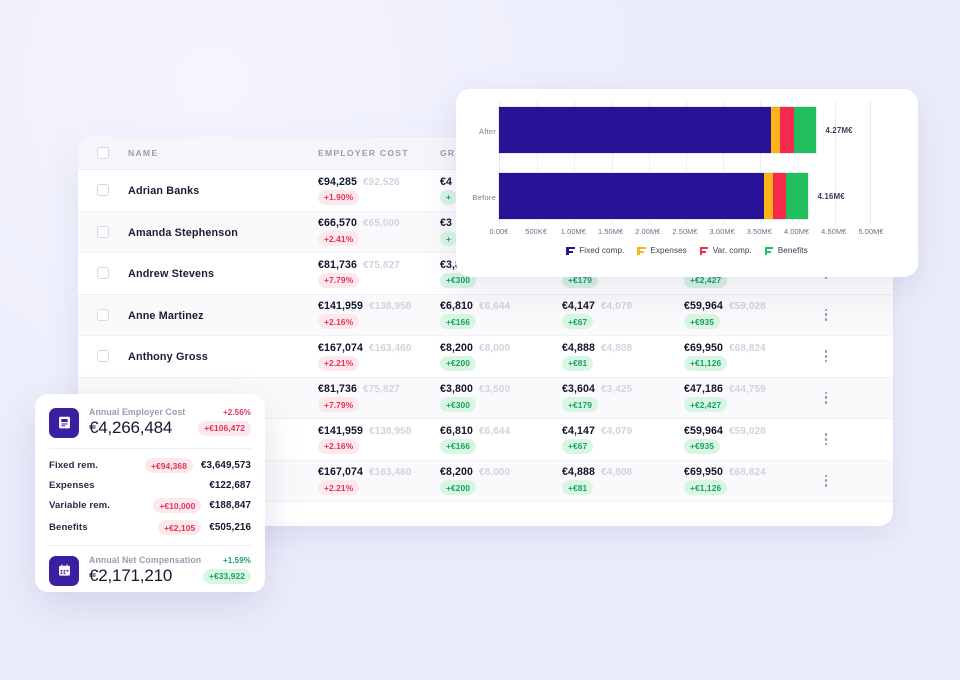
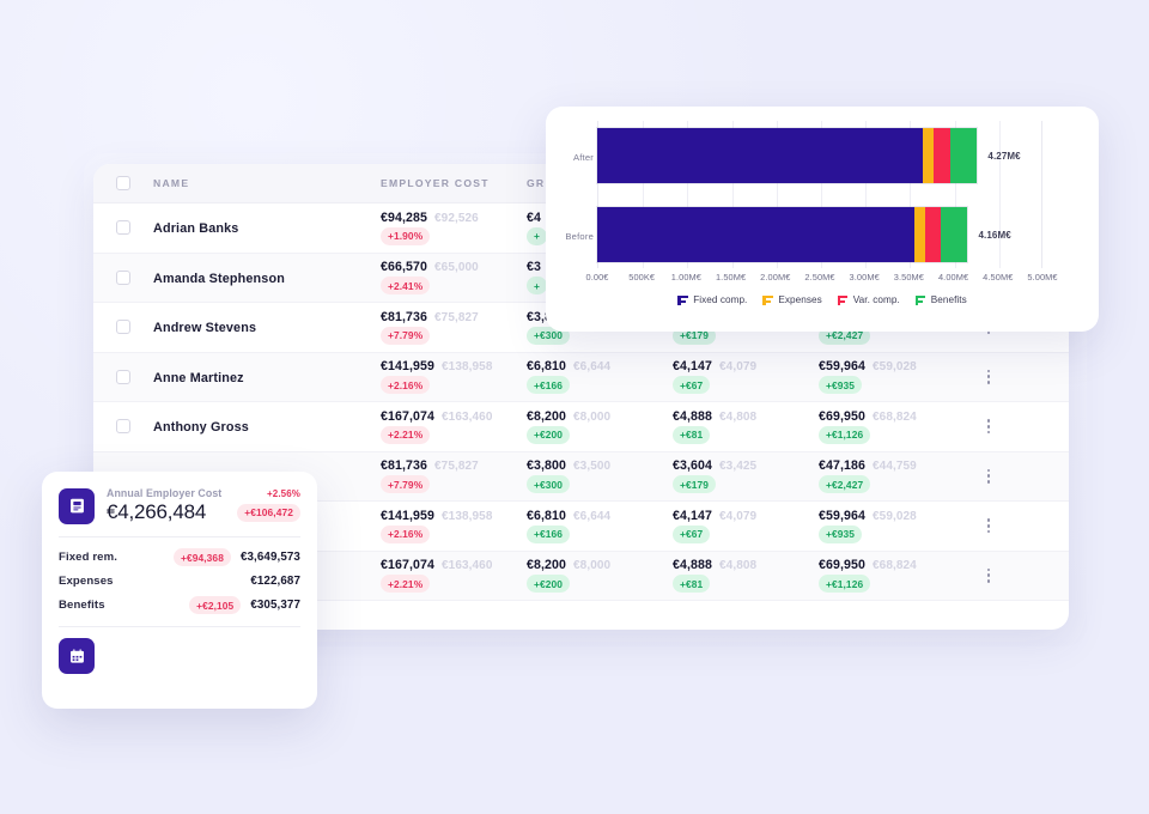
  NAME
  EMPLOYER COST
  GR
  Adrian Banks
  €94,285
  €92,526
  +1.90%
  €4
  +
  Amanda Stephenson
  €66,570
  €65,000
  +2.41%
  €3
  +
  Andrew Stevens
  €81,736
  €75,827
  +7.79%
  +€300
  +€179
  +€2,427
  Anne Martinez
  €141,959
  €138,958
  +2.16%
  €6,810
  €6,644
  +€166
  €4,147
  €4,079
  +€67
  €59,964
  €59,028
  +€935
  Anthony Gross
  €167,074
  €163,460
  +2.21%
  €8,200
  €8,000
  +€200
  €4,888
  €4,808
  +€81
  €69,950
  €68,824
  +€1,126
  €81,736
  €75,827
  +7.79%
  €3,800
  €3,500
  +€300
  €3,604
  €3,425
  +€179
  €47,186
  €44,759
  +€2,427
  €141,959
  €138,958
  +2.16%
  €6,810
  €6,644
  +€166
  €4,147
  €4,079
  +€67
  €59,964
  €59,028
  +€935
  €167,074
  €163,460
  +2.21%
  €8,200
  €8,000
  +€200
  €4,888
  €4,808
  +€81
  €69,950
  €68,824
  +€1,126
  4.27M€
  4.16M€
  After
  Before
  0.00€
  500K€
  1.00M€
  1.50M€
  2.00M€
  2.50M€
  3.00M€
  3.50M€
  4.00M€
  4.50M€
  5.00M€
  Fixed comp.
  Expenses
  Var. comp.
  Benefits
  Annual Employer Cost
  +2.56%
  €4,266,484
  +€106,472
  Fixed rem.
  +€94,368
  €3,649,573
  Expenses
  €122,687
- Variable rem.
- +€10,000
- €188,847
  Benefits
  +€2,105
- €505,216
+ €305,377
- Annual Net Compensation
- +1.59%
- €2,171,210
- +€33,922
